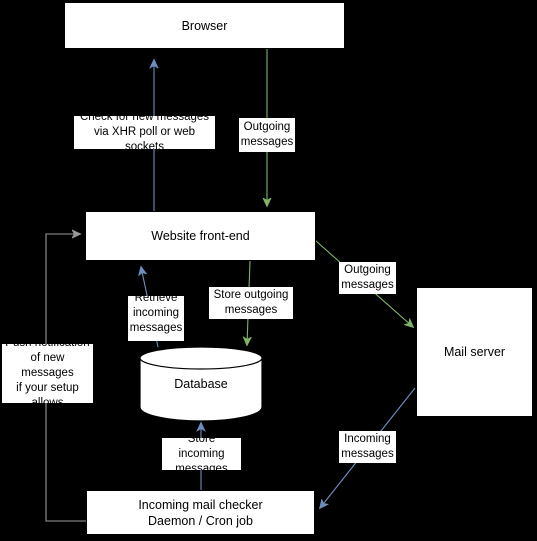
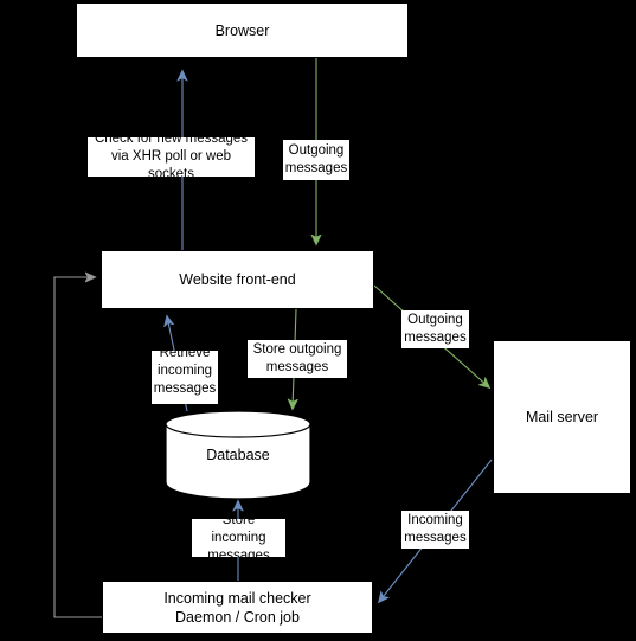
  Browser
  Website front-end
  Database
  Mail server
  Incoming mail checker
  Daemon / Cron job
  Check for new messages
  via XHR poll or web sockets
  Outgoing
  messages
  Retrieve
  incoming
  messages
  Store outgoing
  messages
  Outgoing
  messages
  Incoming
  messages
  Store incoming
  messages
- of new messages
- if your setup
